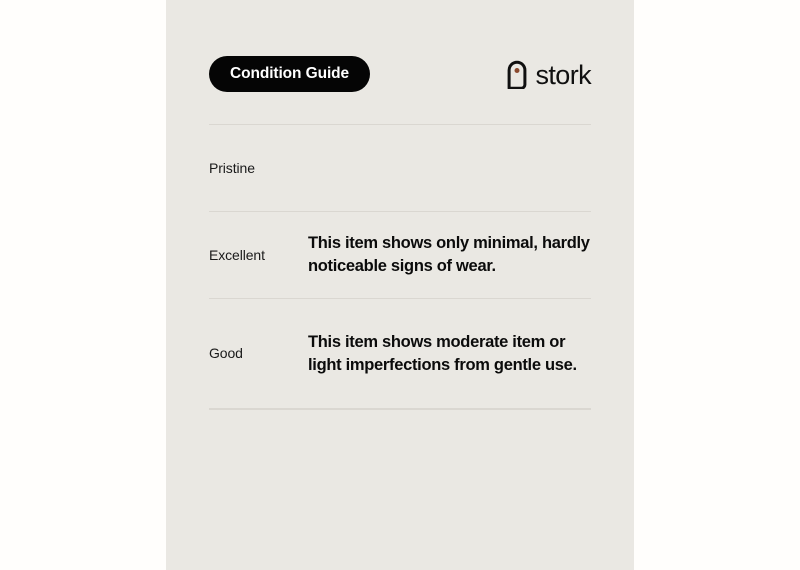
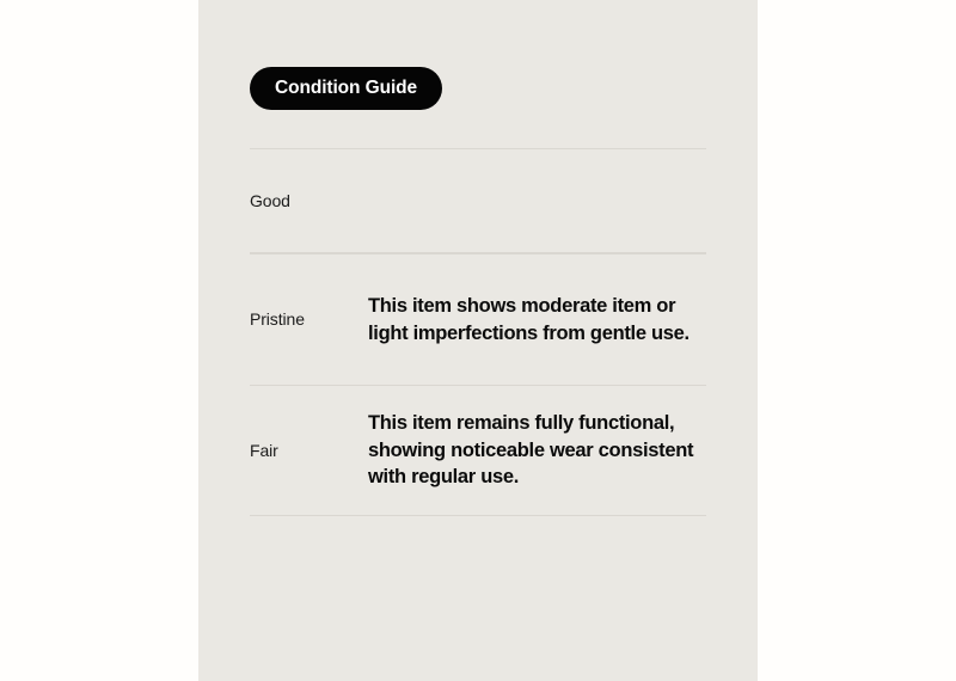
  Condition Guide
- stork
- Pristine
+ Good
- Excellent
- This item shows only minimal, hardly noticeable signs of wear.
- Good
+ Pristine
  This item shows moderate item or light imperfections from gentle use.
+ Fair
+ This item remains fully functional, showing noticeable wear consistent with regular use.
